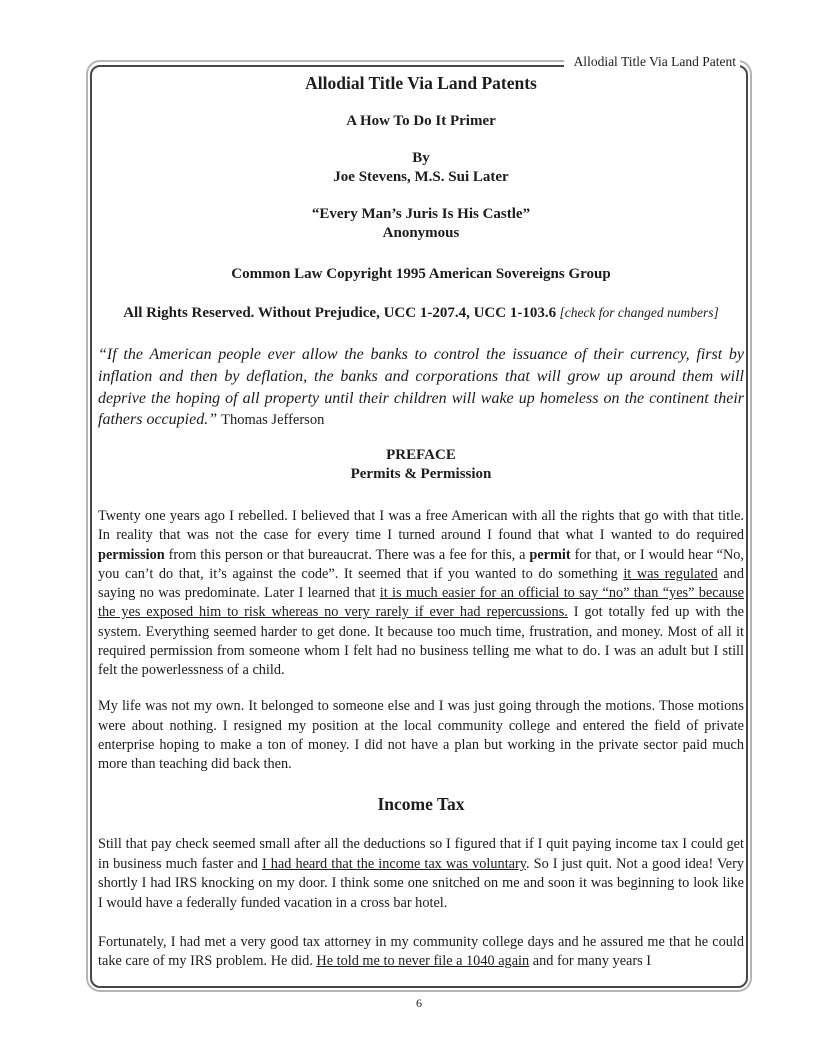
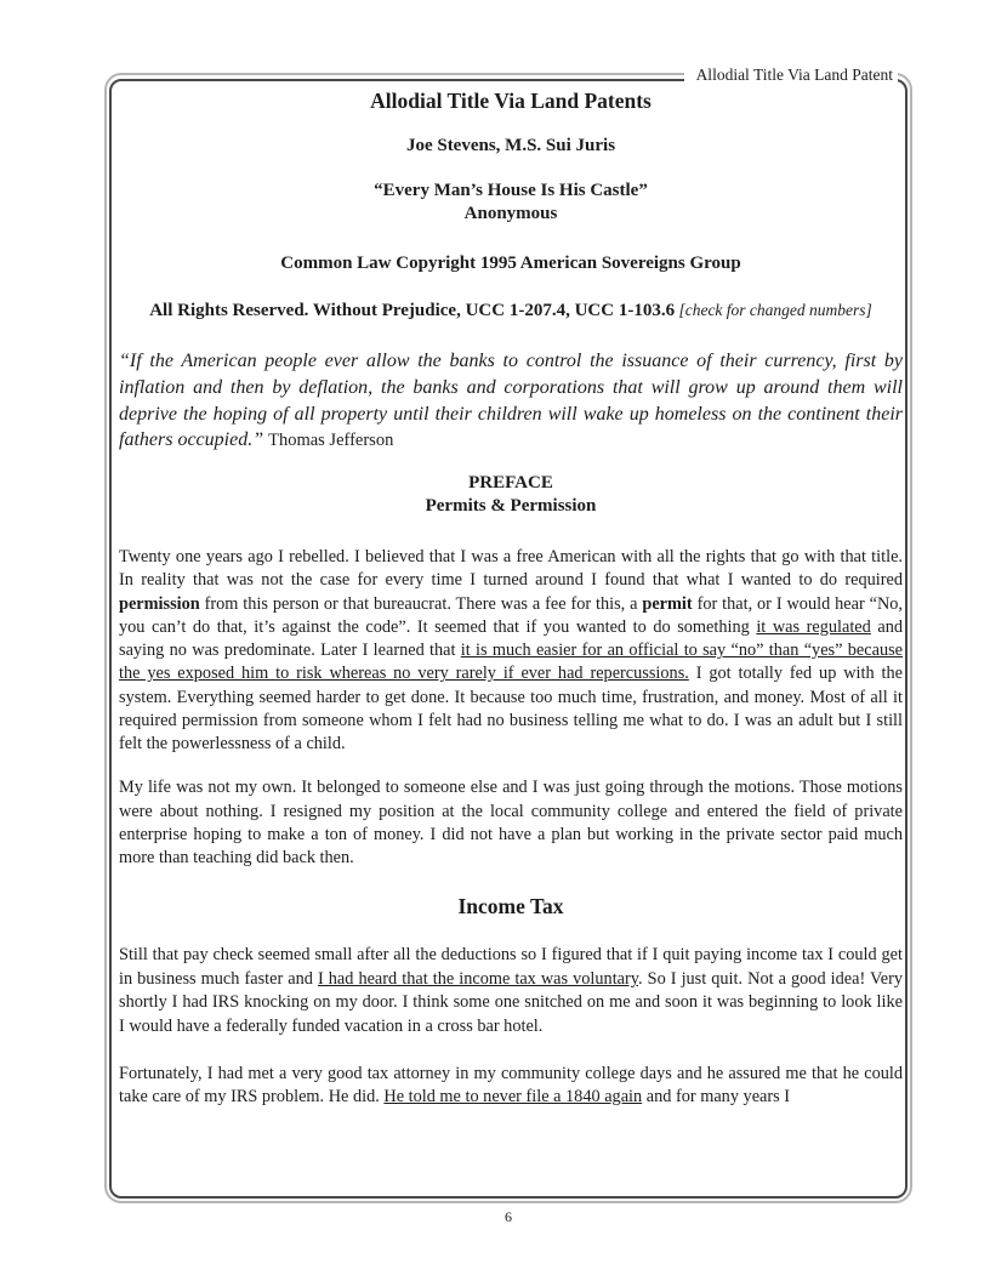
  Allodial Title Via Land Patent
  Allodial Title Via Land Patents
- A How To Do It Primer
- By
- Joe Stevens, M.S. Sui Later
+ Joe Stevens, M.S. Sui Juris
- “Every Man’s Juris Is His Castle”
+ “Every Man’s House Is His Castle”
  Anonymous
  Common Law Copyright 1995 American Sovereigns Group
  All Rights Reserved. Without Prejudice, UCC 1-207.4, UCC 1-103.6 [check for changed numbers]
  “If the American people ever allow the banks to control the issuance of their currency, first by inflation and then by deflation, the banks and corporations that will grow up around them will deprive the hoping of all property until their children will wake up homeless on the continent their fathers occupied.” Thomas Jefferson
  PREFACE
  Permits & Permission
  Twenty one years ago I rebelled. I believed that I was a free American with all the rights that go with that title. In reality that was not the case for every time I turned around I found that what I wanted to do required permission from this person or that bureaucrat. There was a fee for this, a permit for that, or I would hear “No, you can’t do that, it’s against the code”. It seemed that if you wanted to do something it was regulated and saying no was predominate. Later I learned that it is much easier for an official to say “no” than “yes” because the yes exposed him to risk whereas no very rarely if ever had repercussions. I got totally fed up with the system. Everything seemed harder to get done. It because too much time, frustration, and money. Most of all it required permission from someone whom I felt had no business telling me what to do. I was an adult but I still felt the powerlessness of a child.
  My life was not my own. It belonged to someone else and I was just going through the motions. Those motions were about nothing. I resigned my position at the local community college and entered the field of private enterprise hoping to make a ton of money. I did not have a plan but working in the private sector paid much more than teaching did back then.
  Income Tax
  Still that pay check seemed small after all the deductions so I figured that if I quit paying income tax I could get in business much faster and I had heard that the income tax was voluntary. So I just quit. Not a good idea! Very shortly I had IRS knocking on my door. I think some one snitched on me and soon it was beginning to look like I would have a federally funded vacation in a cross bar hotel.
- Fortunately, I had met a very good tax attorney in my community college days and he assured me that he could take care of my IRS problem. He did. He told me to never file a 1040 again and for many years I
+ Fortunately, I had met a very good tax attorney in my community college days and he assured me that he could take care of my IRS problem. He did. He told me to never file a 1840 again and for many years I
  6
